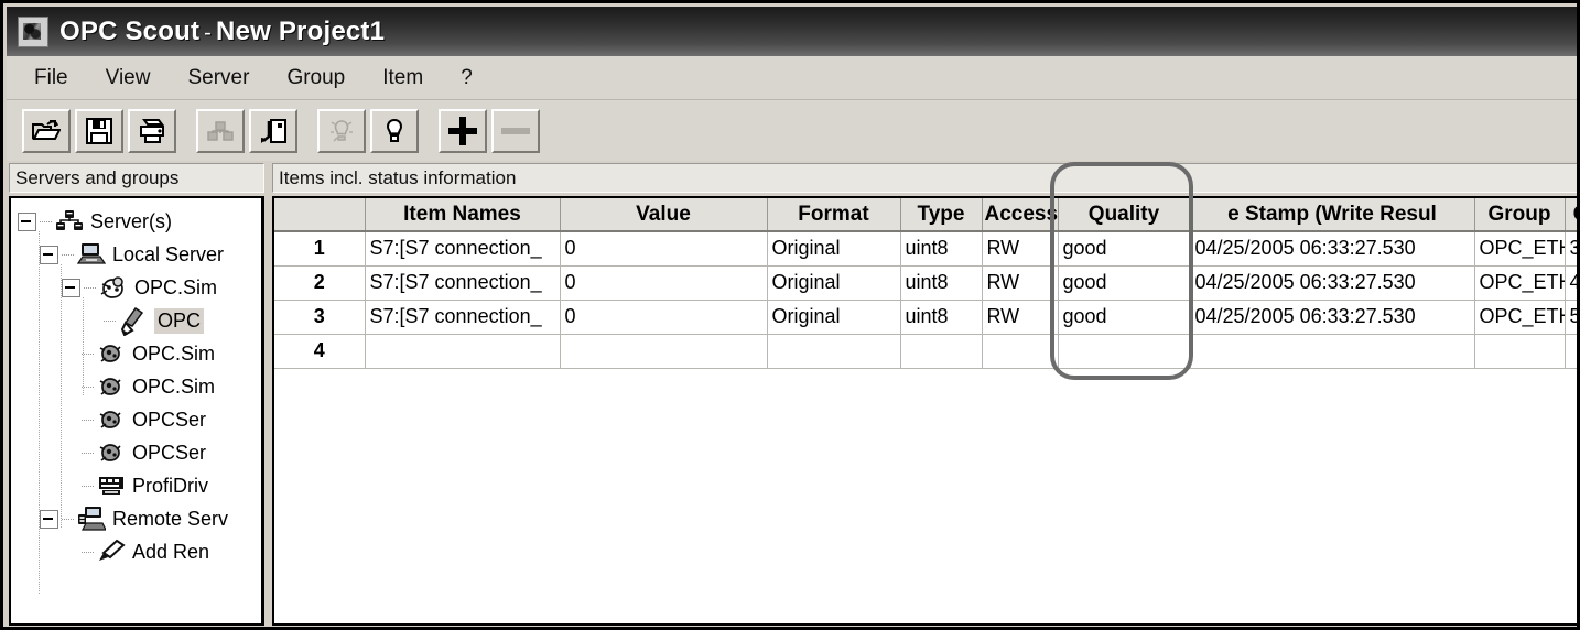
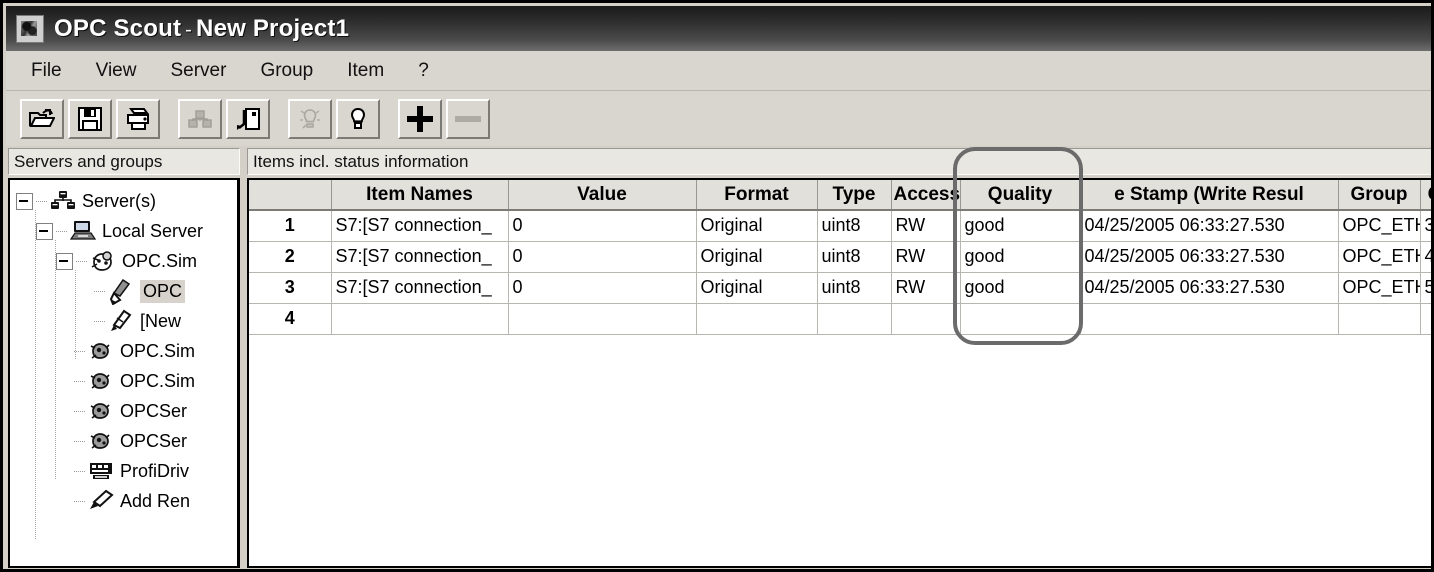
  OPC Scout - New Project1
  File
  View
  Server
  Group
  Item
  ?
  Servers and groups
  Items incl. status information
  Server(s)
  Local Server
  OPC.Sim
  OPC
+ [New
  OPC.Sim
  OPC.Sim
  OPCSer
  OPCSer
  ProfiDriv
- Remote Serv
  Add Ren
  	Item Names	Value	Format	Type	Access	Quality	e Stamp (Write Resul	Group
  1	S7:[S7 connection_	0	Original	uint8	RW	good	04/25/2005 06:33:27.530	OPC_ET	3
  2	S7:[S7 connection_	0	Original	uint8	RW	good	04/25/2005 06:33:27.530	OPC_ET	4
  3	S7:[S7 connection_	0	Original	uint8	RW	good	04/25/2005 06:33:27.530	OPC_ET	5
  4
